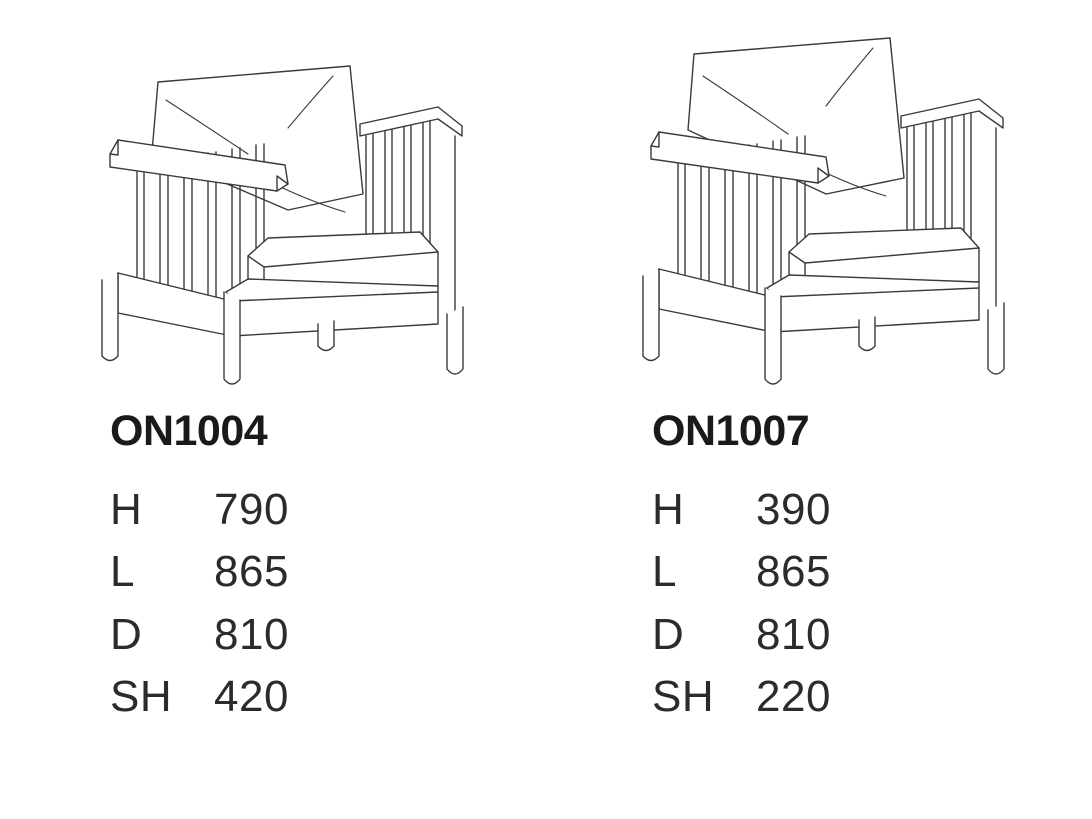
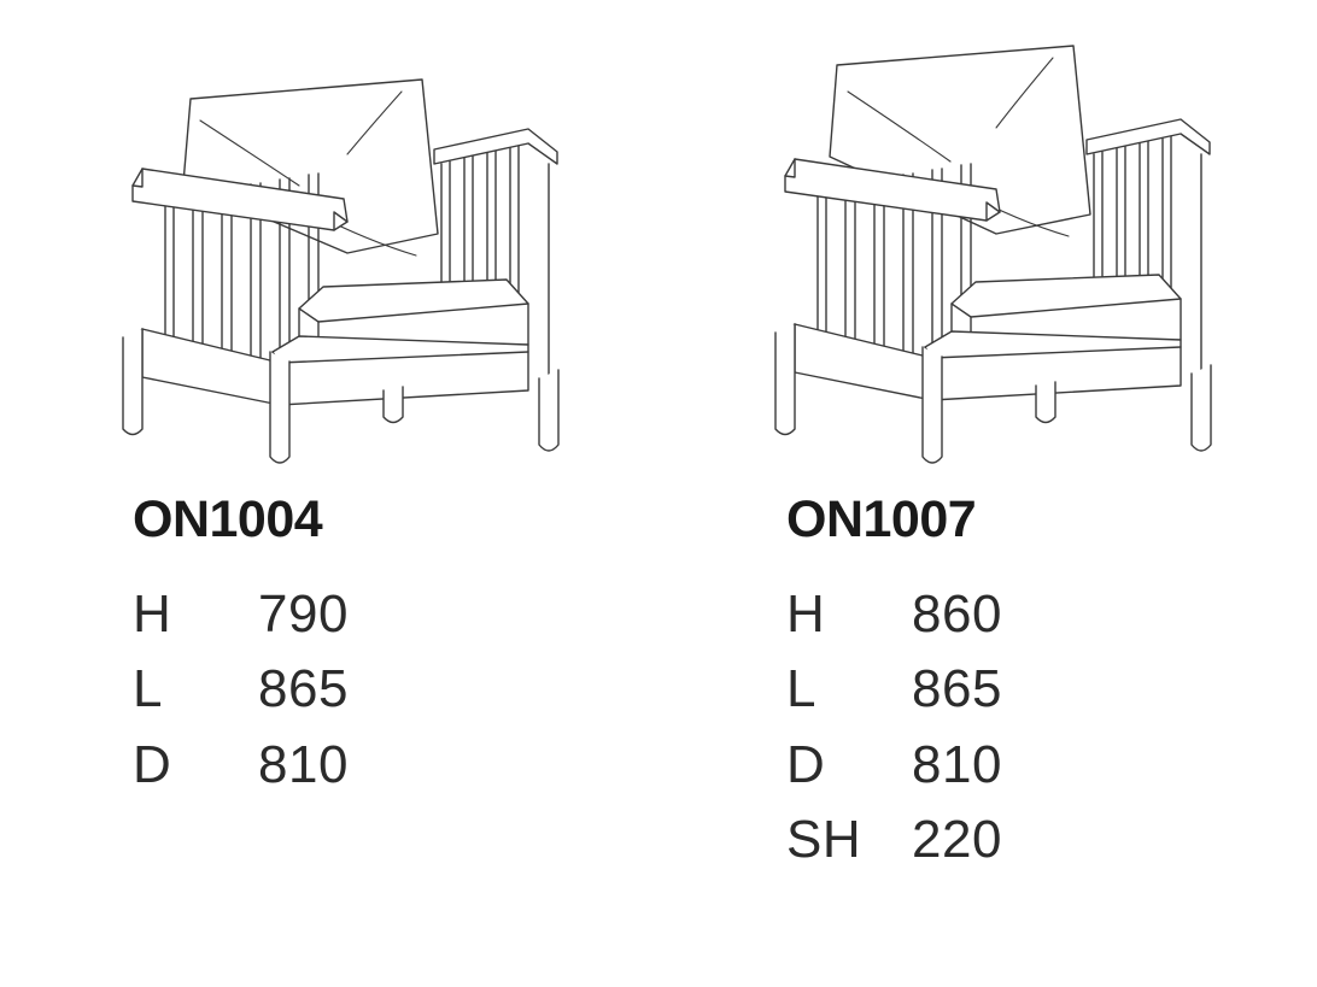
  ON1004
  H	790
  L	865
  D	810
- SH	420
  ON1007
- H	390
+ H	860
  L	865
  D	810
  SH	220
